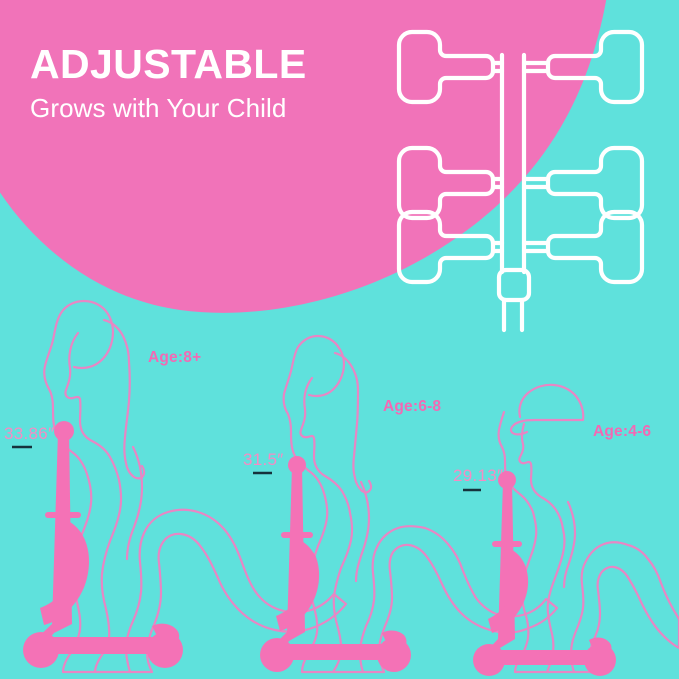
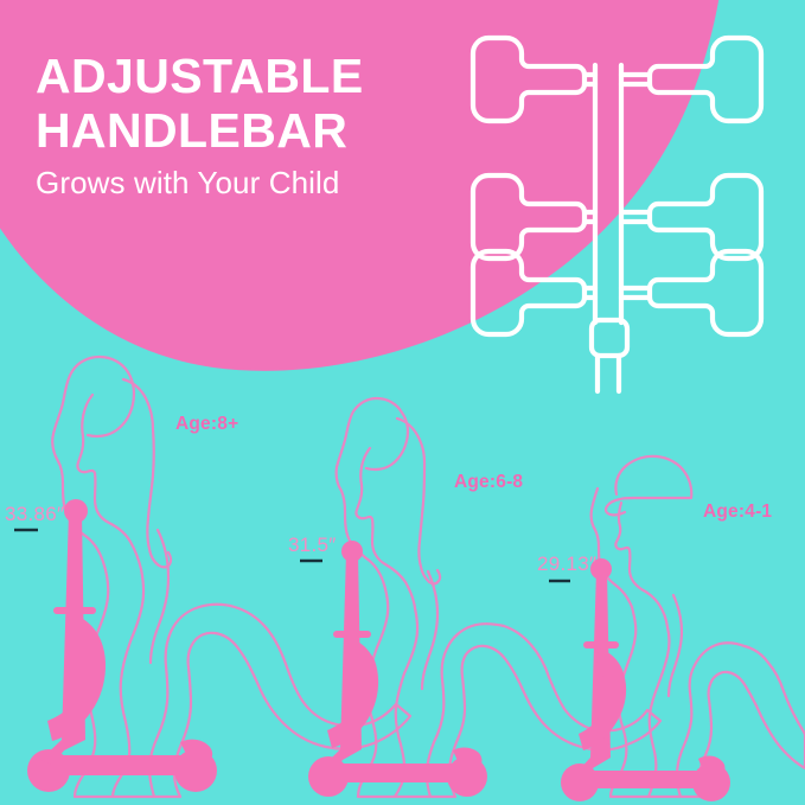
  ADJUSTABLE
+ HANDLEBAR
  Grows with Your Child
  Age:8+
  Age:6-8
- Age:4-6
+ Age:4-1
  33.86″
  31.5″
  29.13″
